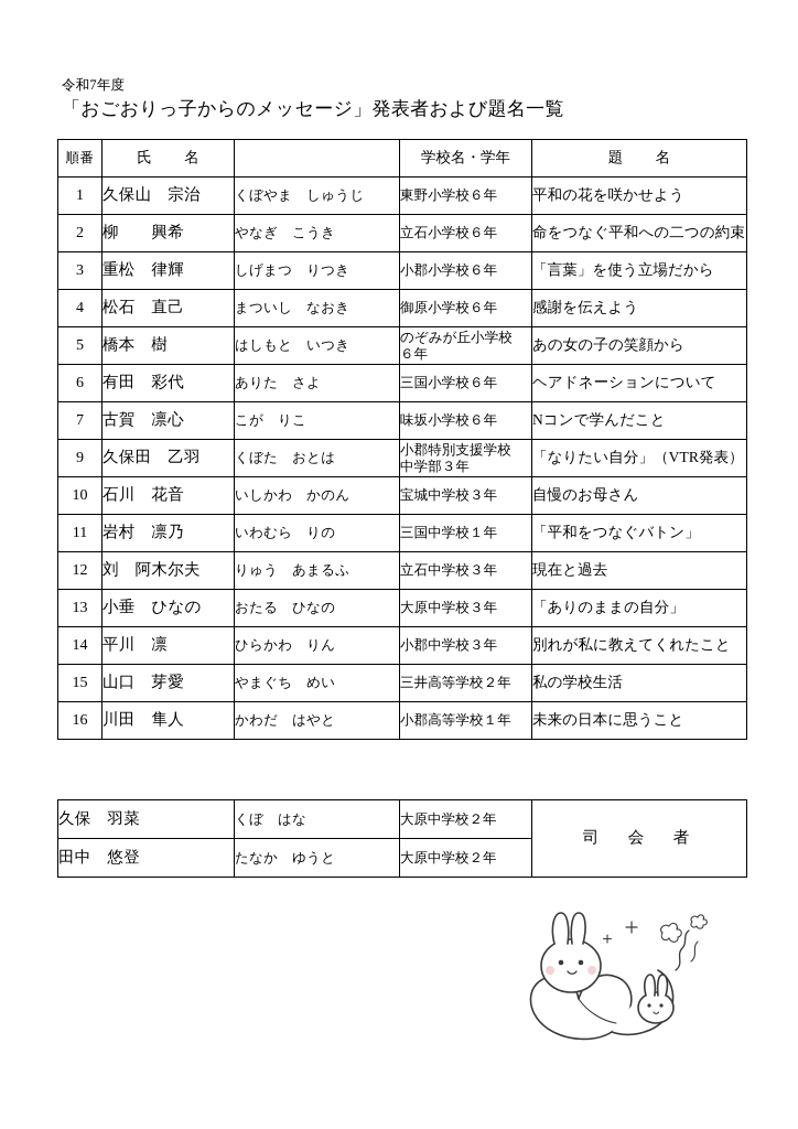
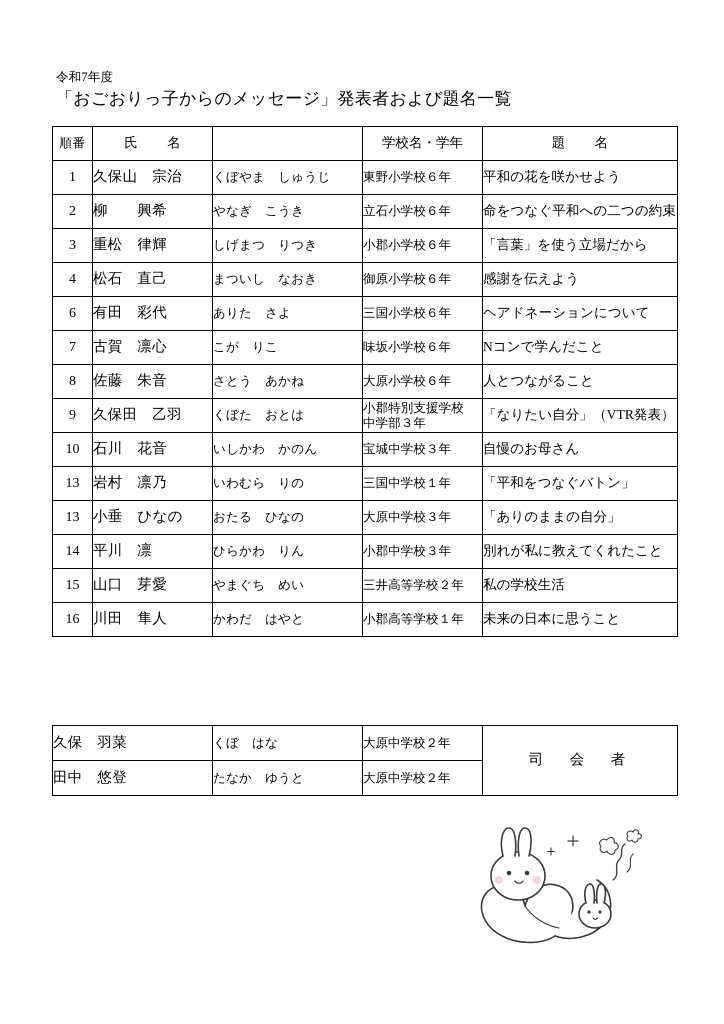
  令和7年度
  「おごおりっ子からのメッセージ」発表者および題名一覧
  順番	氏 名		学校名・学年	題 名
  1	久保山 宗治	くぼやま しゅうじ	東野小学校６年	平和の花を咲かせよう
  2	柳 興希	やなぎ こうき	立石小学校６年	命をつなぐ平和への二つの約束
  3	重松 律輝	しげまつ りつき	小郡小学校６年	「言葉」を使う立場だから
  4	松石 直己	まついし なおき	御原小学校６年	感謝を伝えよう
- 5	橋本 樹	はしもと いつき	のぞみが丘小学校６年	あの女の子の笑顔から
  6	有田 彩代	ありた さよ	三国小学校６年	ヘアドネーションについて
  7	古賀 凛心	こが りこ	味坂小学校６年	Nコンで学んだこと
+ 8	佐藤 朱音	さとう あかね	大原小学校６年	人とつながること
  9	久保田 乙羽	くぼた おとは	小郡特別支援学校中学部３年	「なりたい自分」（VTR発表）
  10	石川 花音	いしかわ かのん	宝城中学校３年	自慢のお母さん
- 11	岩村 凛乃	いわむら りの	三国中学校１年	「平和をつなぐバトン」
+ 13	岩村 凛乃	いわむら りの	三国中学校１年	「平和をつなぐバトン」
- 12	刘 阿木尔夫	りゅう あまるふ	立石中学校３年	現在と過去
  13	小垂 ひなの	おたる ひなの	大原中学校３年	「ありのままの自分」
  14	平川 凛	ひらかわ りん	小郡中学校３年	別れが私に教えてくれたこと
  15	山口 芽愛	やまぐち めい	三井高等学校２年	私の学校生活
  16	川田 隼人	かわだ はやと	小郡高等学校１年	未来の日本に思うこと
  久保 羽菜	くぼ はな	大原中学校２年	司 会 者
  田中 悠登	たなか ゆうと	大原中学校２年
